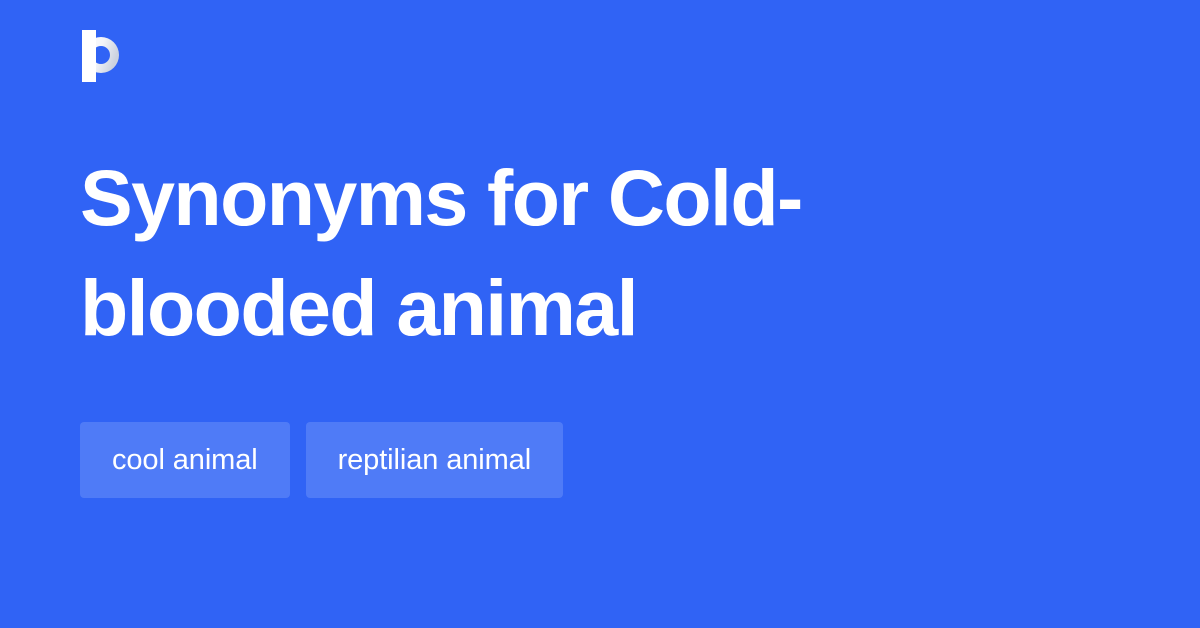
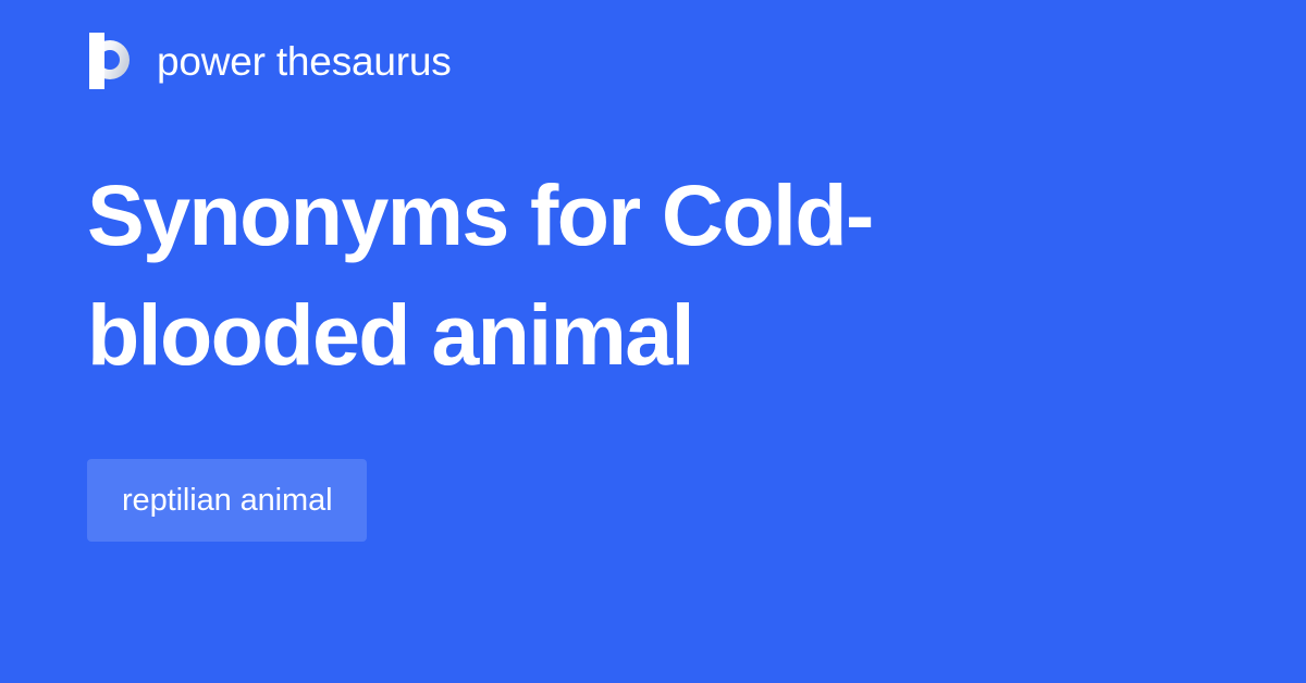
+ power thesaurus
  Synonyms for Cold-blooded animal
- cool animal
  reptilian animal
